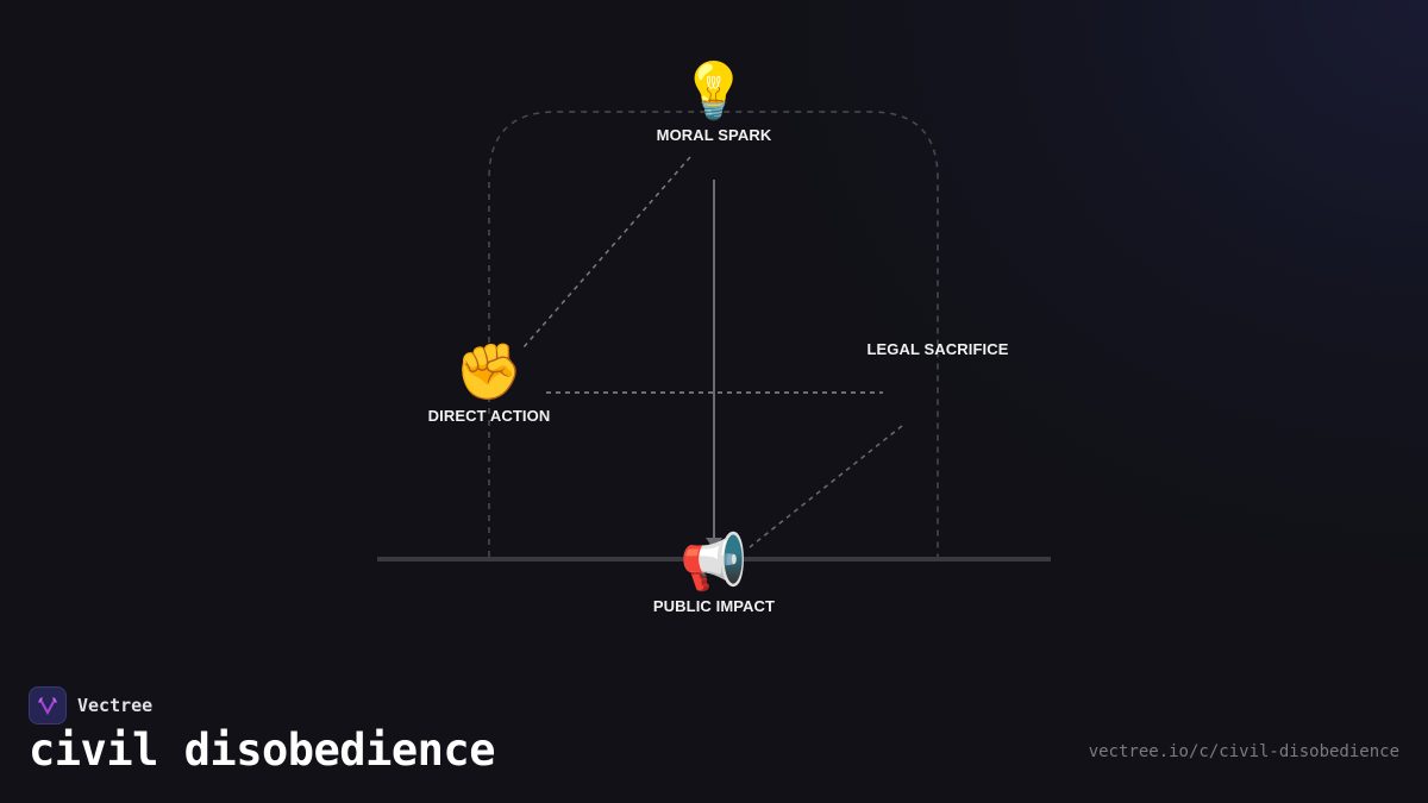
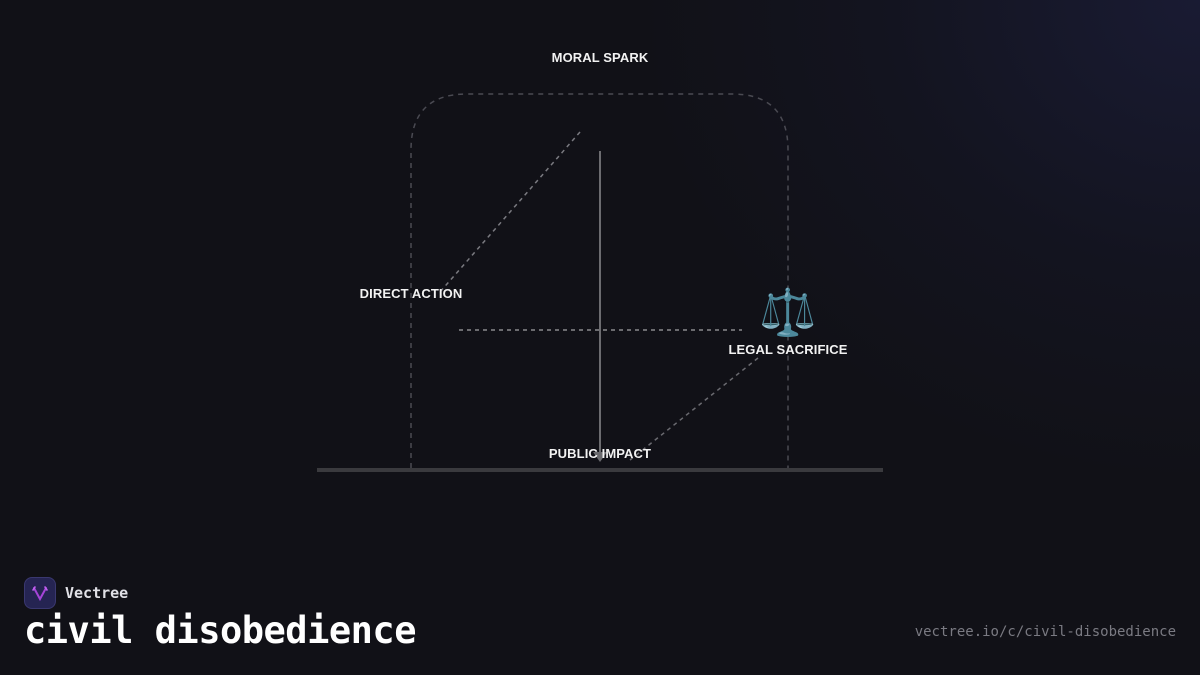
- 💡
  MORAL SPARK
- ✊
  DIRECT ACTION
+ ⚖️
  LEGAL SACRIFICE
- 📢
  PUBLIC IMPACT
  Vectree
  civil disobedience
  vectree.io/c/civil-disobedience
